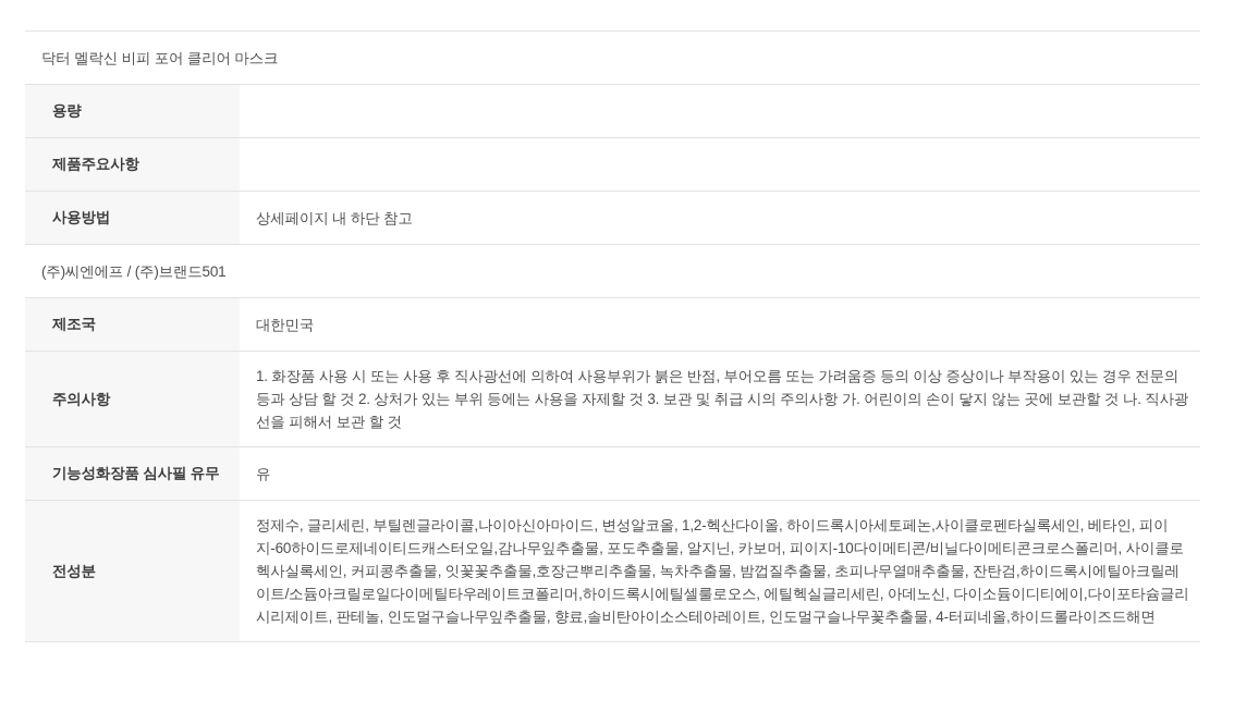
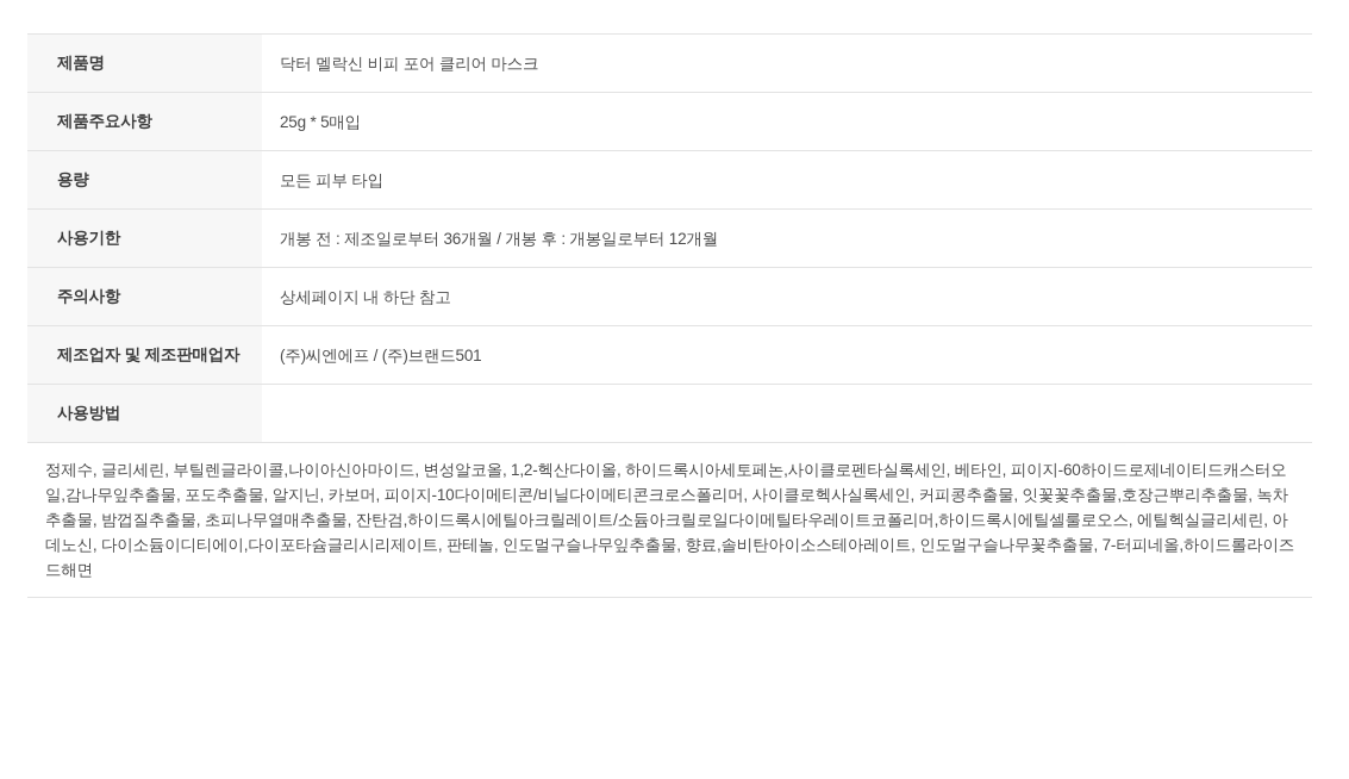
+ 제품명
  닥터 멜락신 비피 포어 클리어 마스크
- 용량
+ 제품주요사항
+ 25g * 5매입
- 제품주요사항
+ 용량
+ 모든 피부 타입
+ 사용기한
+ 개봉 전 : 제조일로부터 36개월 / 개봉 후 : 개봉일로부터 12개월
- 사용방법
+ 주의사항
  상세페이지 내 하단 참고
+ 제조업자 및 제조판매업자
  (주)씨엔에프 / (주)브랜드501
- 제조국
- 대한민국
- 주의사항
+ 사용방법
- 1. 화장품 사용 시 또는 사용 후 직사광선에 의하여 사용부위가 붉은 반점, 부어오름 또는 가려움증 등의 이상 증상이나 부작용이 있는 경우 전문의 등과 상담 할 것 2. 상처가 있는 부위 등에는 사용을 자제할 것 3. 보관 및 취급 시의 주의사항 가. 어린이의 손이 닿지 않는 곳에 보관할 것 나. 직사광선을 피해서 보관 할 것
- 기능성화장품 심사필 유무
- 유
- 전성분
- 정제수, 글리세린, 부틸렌글라이콜,나이아신아마이드, 변성알코올, 1,2-헥산다이올, 하이드록시아세토페논,사이클로펜타실록세인, 베타인, 피이지-60하이드로제네이티드캐스터오일,감나무잎추출물, 포도추출물, 알지닌, 카보머, 피이지-10다이메티콘/비닐다이메티콘크로스폴리머, 사이클로헥사실록세인, 커피콩추출물, 잇꽃꽃추출물,호장근뿌리추출물, 녹차추출물, 밤껍질추출물, 초피나무열매추출물, 잔탄검,하이드록시에틸아크릴레이트/소듐아크릴로일다이메틸타우레이트코폴리머,하이드록시에틸셀룰로오스, 에틸헥실글리세린, 아데노신, 다이소듐이디티에이,다이포타슘글리시리제이트, 판테놀, 인도멀구슬나무잎추출물, 향료,솔비탄아이소스테아레이트, 인도멀구슬나무꽃추출물, 4-터피네올,하이드롤라이즈드해면
+ 정제수, 글리세린, 부틸렌글라이콜,나이아신아마이드, 변성알코올, 1,2-헥산다이올, 하이드록시아세토페논,사이클로펜타실록세인, 베타인, 피이지-60하이드로제네이티드캐스터오일,감나무잎추출물, 포도추출물, 알지닌, 카보머, 피이지-10다이메티콘/비닐다이메티콘크로스폴리머, 사이클로헥사실록세인, 커피콩추출물, 잇꽃꽃추출물,호장근뿌리추출물, 녹차추출물, 밤껍질추출물, 초피나무열매추출물, 잔탄검,하이드록시에틸아크릴레이트/소듐아크릴로일다이메틸타우레이트코폴리머,하이드록시에틸셀룰로오스, 에틸헥실글리세린, 아데노신, 다이소듐이디티에이,다이포타슘글리시리제이트, 판테놀, 인도멀구슬나무잎추출물, 향료,솔비탄아이소스테아레이트, 인도멀구슬나무꽃추출물, 7-터피네올,하이드롤라이즈드해면
